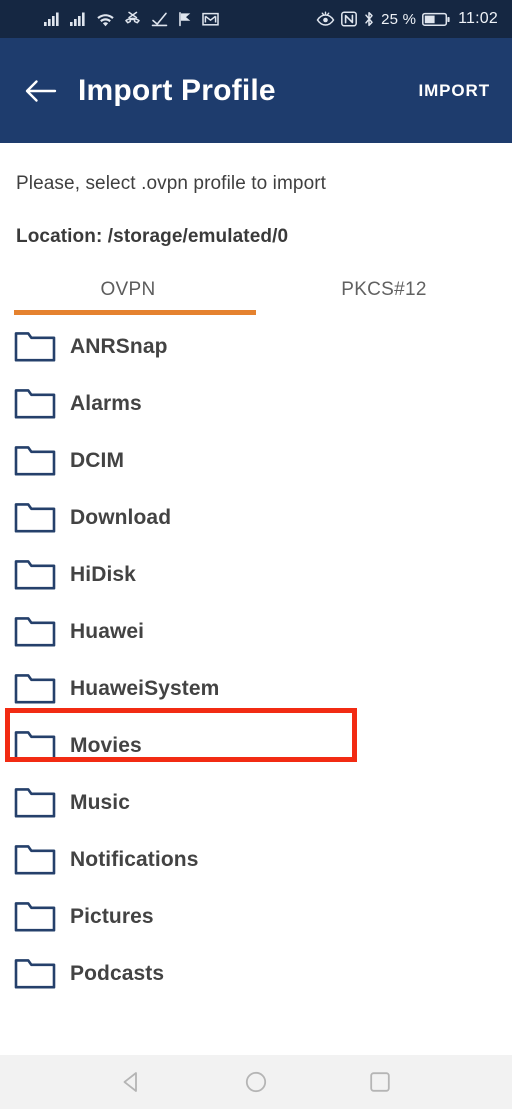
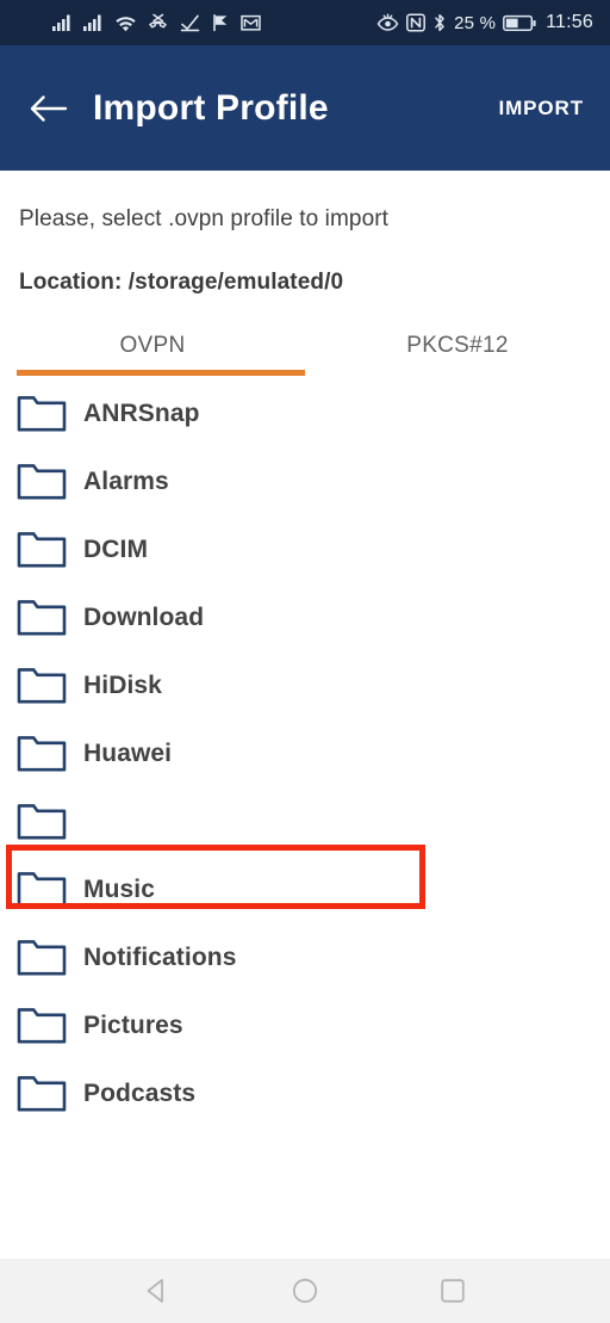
  25 %
- 11:02
+ 11:56
  Import Profile
  IMPORT
  Please, select .ovpn profile to import
  Location: /storage/emulated/0
  OVPN
  PKCS#12
  ANRSnap
  Alarms
  DCIM
  Download
  HiDisk
  Huawei
- HuaweiSystem
- Movies
  Music
  Notifications
  Pictures
  Podcasts
